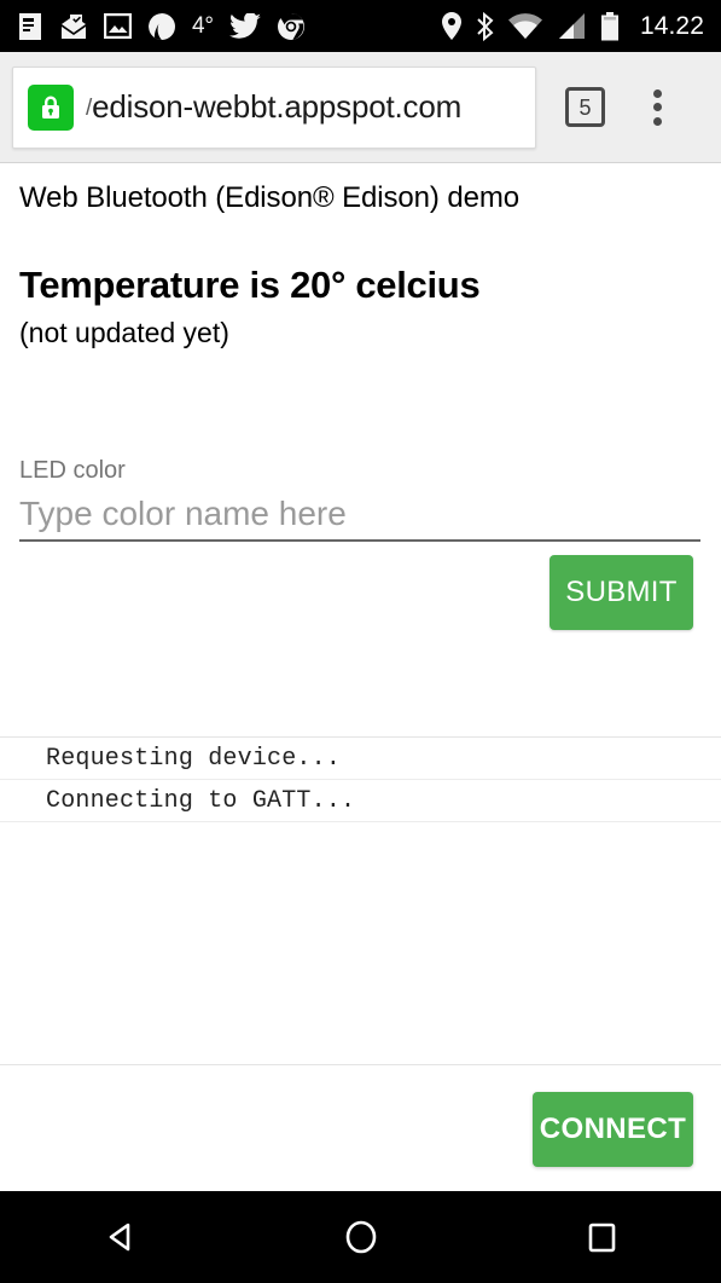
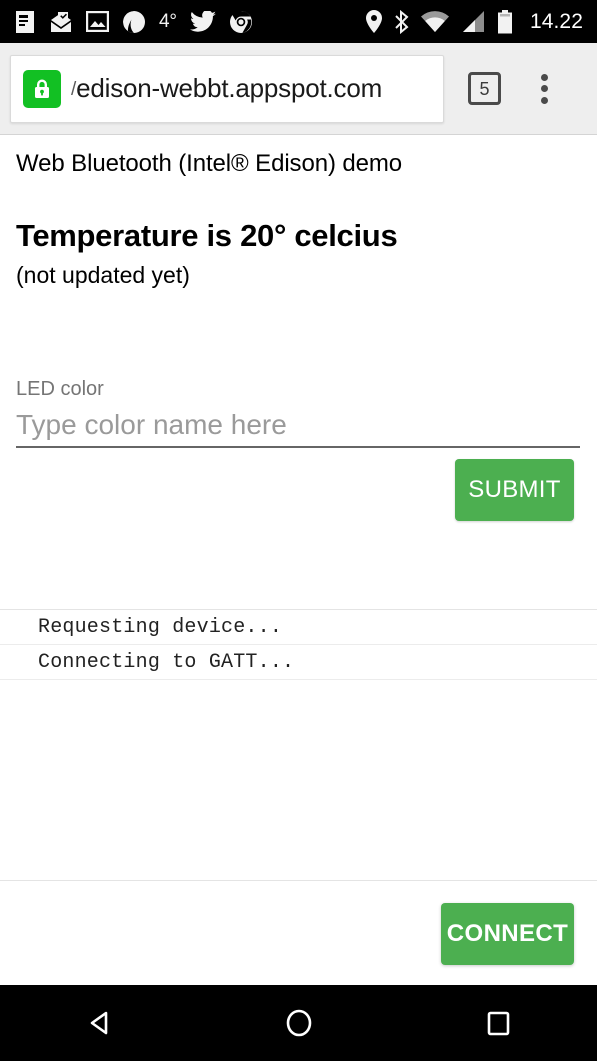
  4°
  14.22
  /edison-webbt.appspot.com
  5
- Web Bluetooth (Edison® Edison) demo
+ Web Bluetooth (Intel® Edison) demo
  Temperature is 20° celcius
  (not updated yet)
  LED color
  Type color name here
  SUBMIT
  Requesting device...
  Connecting to GATT...
  CONNECT
